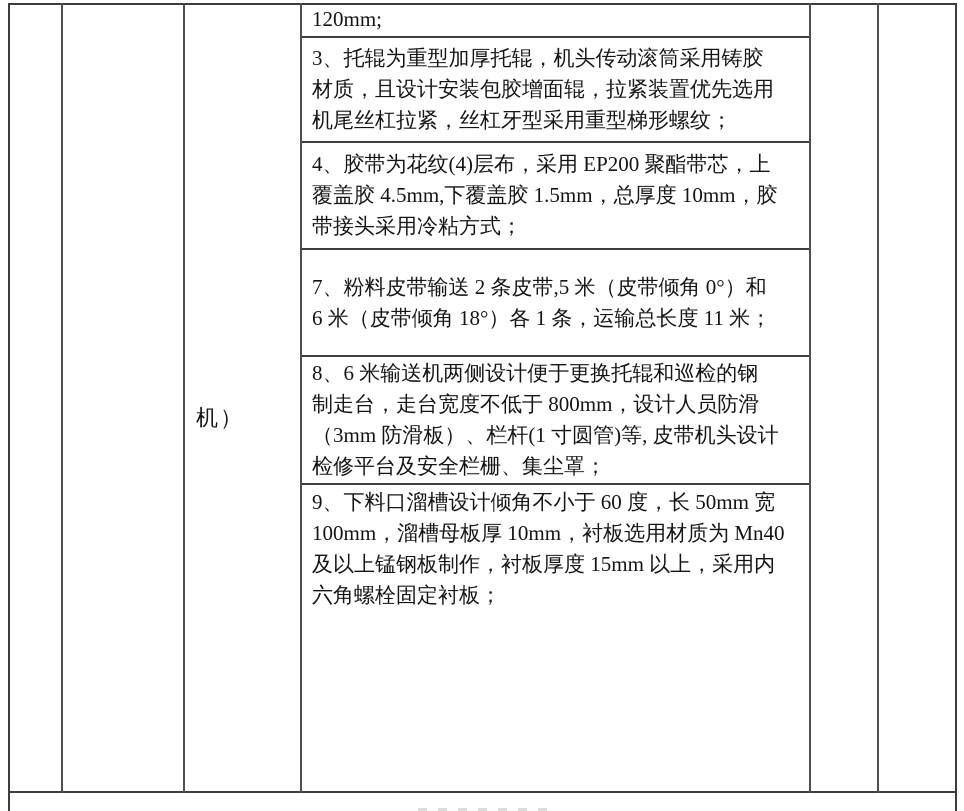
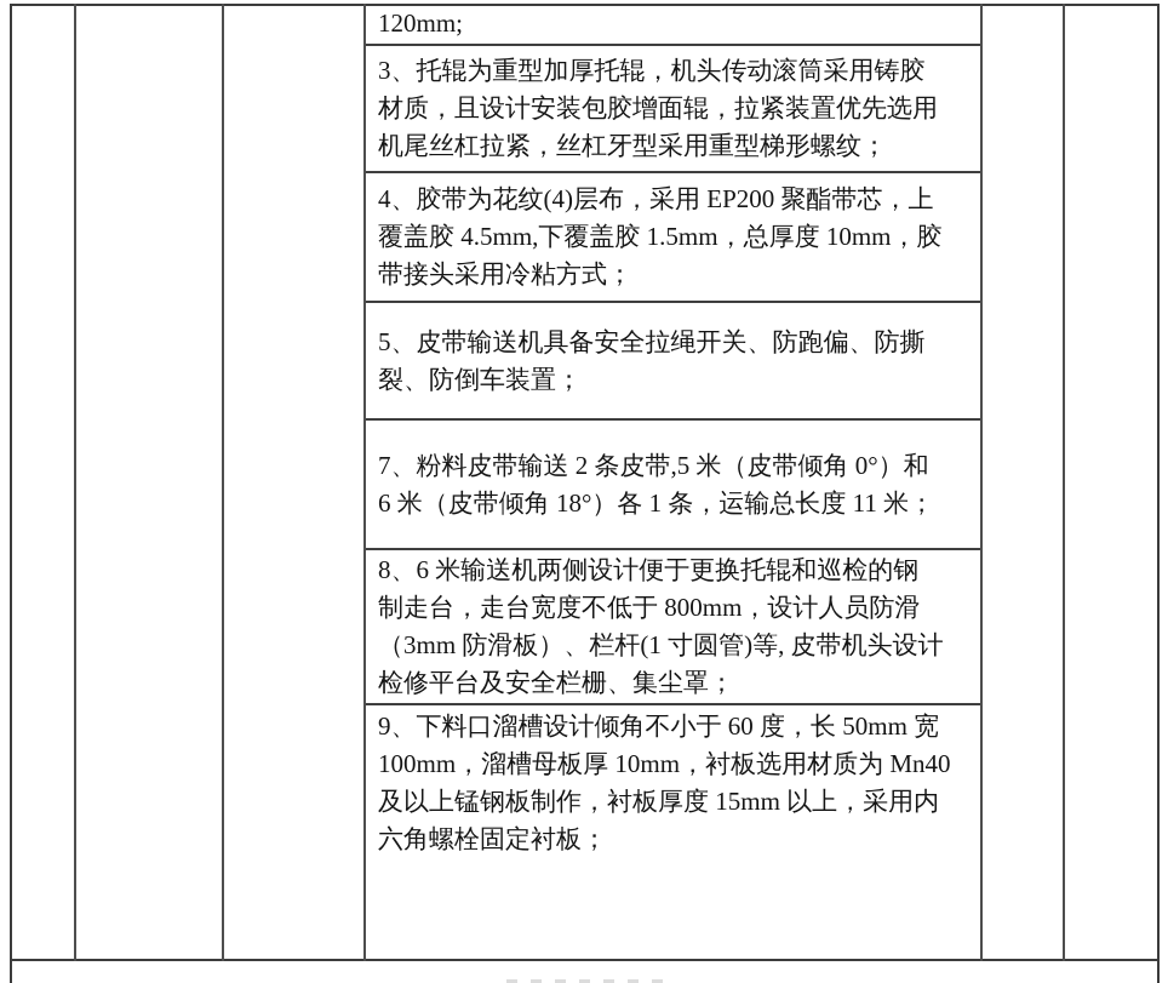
- 机）
  120mm;
  3、托辊为重型加厚托辊，机头传动滚筒采用铸胶
  材质，且设计安装包胶增面辊，拉紧装置优先选用
  机尾丝杠拉紧，丝杠牙型采用重型梯形螺纹；
  4、胶带为花纹(4)层布，采用 EP200 聚酯带芯，上
  覆盖胶 4.5mm,下覆盖胶 1.5mm，总厚度 10mm，胶
  带接头采用冷粘方式；
+ 5、皮带输送机具备安全拉绳开关、防跑偏、防撕
+ 裂、防倒车装置；
  7、粉料皮带输送 2 条皮带,5 米（皮带倾角 0°）和
  6 米（皮带倾角 18°）各 1 条，运输总长度 11 米；
  8、6 米输送机两侧设计便于更换托辊和巡检的钢
  制走台，走台宽度不低于 800mm，设计人员防滑
  （3mm 防滑板）、栏杆(1 寸圆管)等, 皮带机头设计
  检修平台及安全栏栅、集尘罩；
  9、下料口溜槽设计倾角不小于 60 度，长 50mm 宽
  100mm，溜槽母板厚 10mm，衬板选用材质为 Mn40
  及以上锰钢板制作，衬板厚度 15mm 以上，采用内
  六角螺栓固定衬板；
